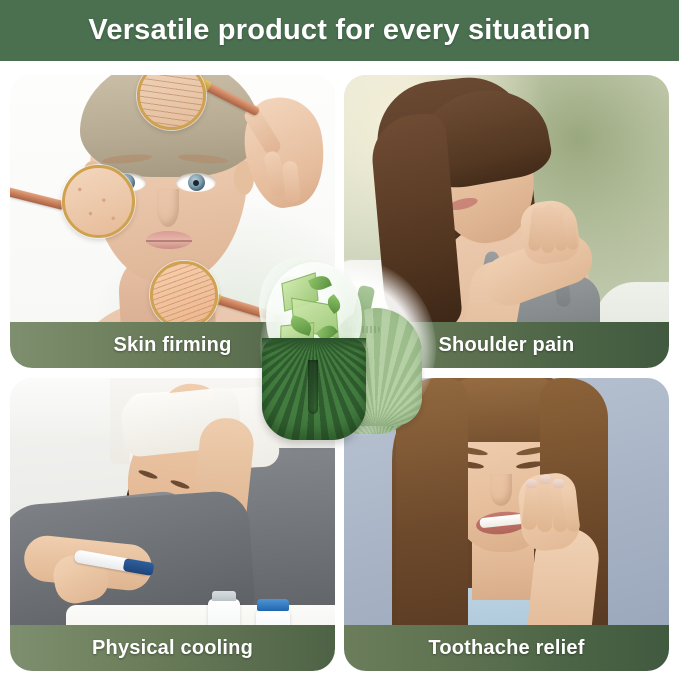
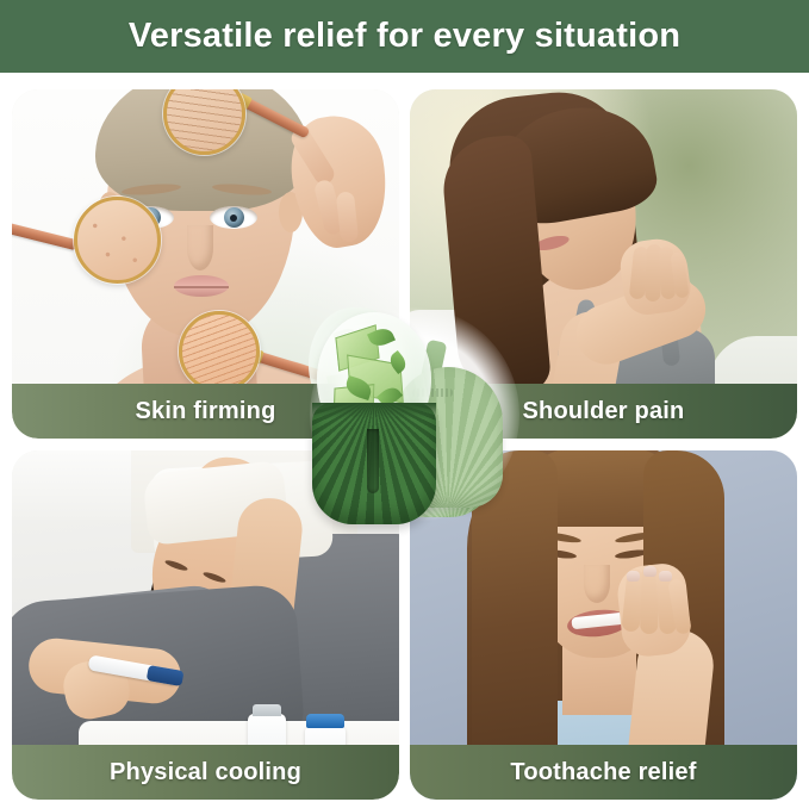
- Versatile product for every situation
+ Versatile relief for every situation
  Skin firming
  Shoulder pain
  Physical cooling
  Toothache relief
